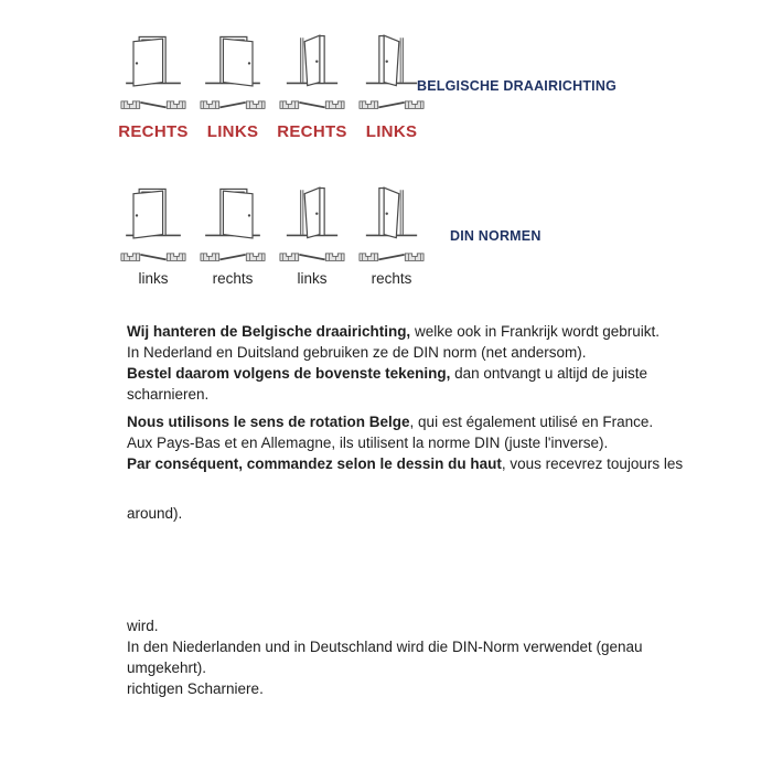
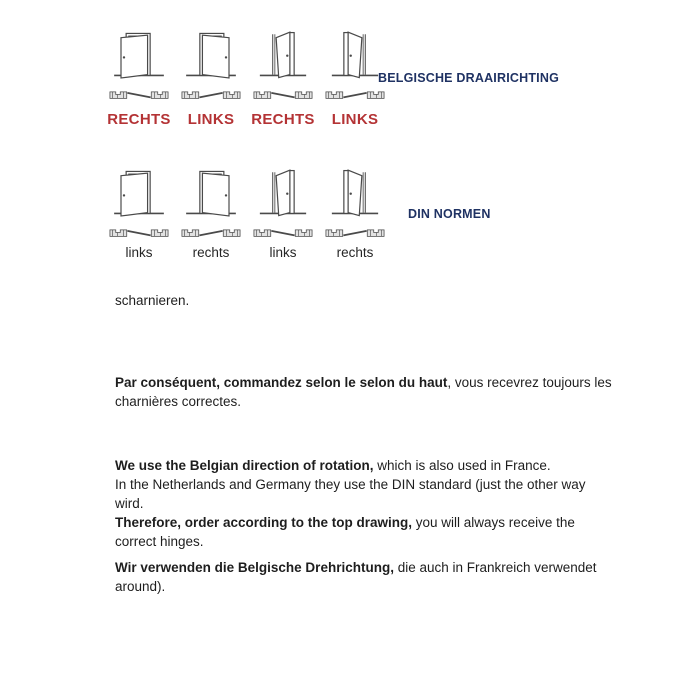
  RECHTS
  LINKS
  RECHTS
  LINKS
  BELGISCHE DRAAIRICHTING
  links
  rechts
  links
  rechts
  DIN NORMEN
- Wij hanteren de Belgische draairichting, welke ook in Frankrijk wordt gebruikt.
- In Nederland en Duitsland gebruiken ze de DIN norm (net andersom).
- Bestel daarom volgens de bovenste tekening, dan ontvangt u altijd de juiste
  scharnieren.
- Nous utilisons le sens de rotation Belge, qui est également utilisé en France.
- Aux Pays-Bas et en Allemagne, ils utilisent la norme DIN (juste l'inverse).
- Par conséquent, commandez selon le dessin du haut, vous recevrez toujours les
+ Par conséquent, commandez selon le selon du haut, vous recevrez toujours les
+ charnières correctes.
+ We use the Belgian direction of rotation, which is also used in France.
+ In the Netherlands and Germany they use the DIN standard (just the other way
- around).
+ wird.
+ Therefore, order according to the top drawing, you will always receive the
+ correct hinges.
+ Wir verwenden die Belgische Drehrichtung, die auch in Frankreich verwendet
- wird.
+ around).
- In den Niederlanden und in Deutschland wird die DIN-Norm verwendet (genau
- umgekehrt).
- richtigen Scharniere.
